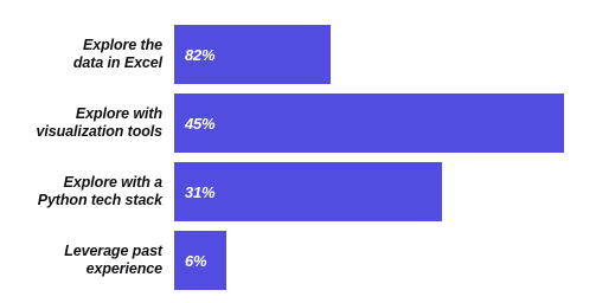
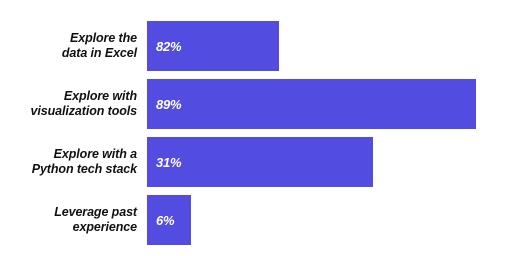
  Explore the
  data in Excel
  82%
  Explore with
  visualization tools
- 45%
+ 89%
  Explore with a
  Python tech stack
  31%
  Leverage past
  experience
  6%
